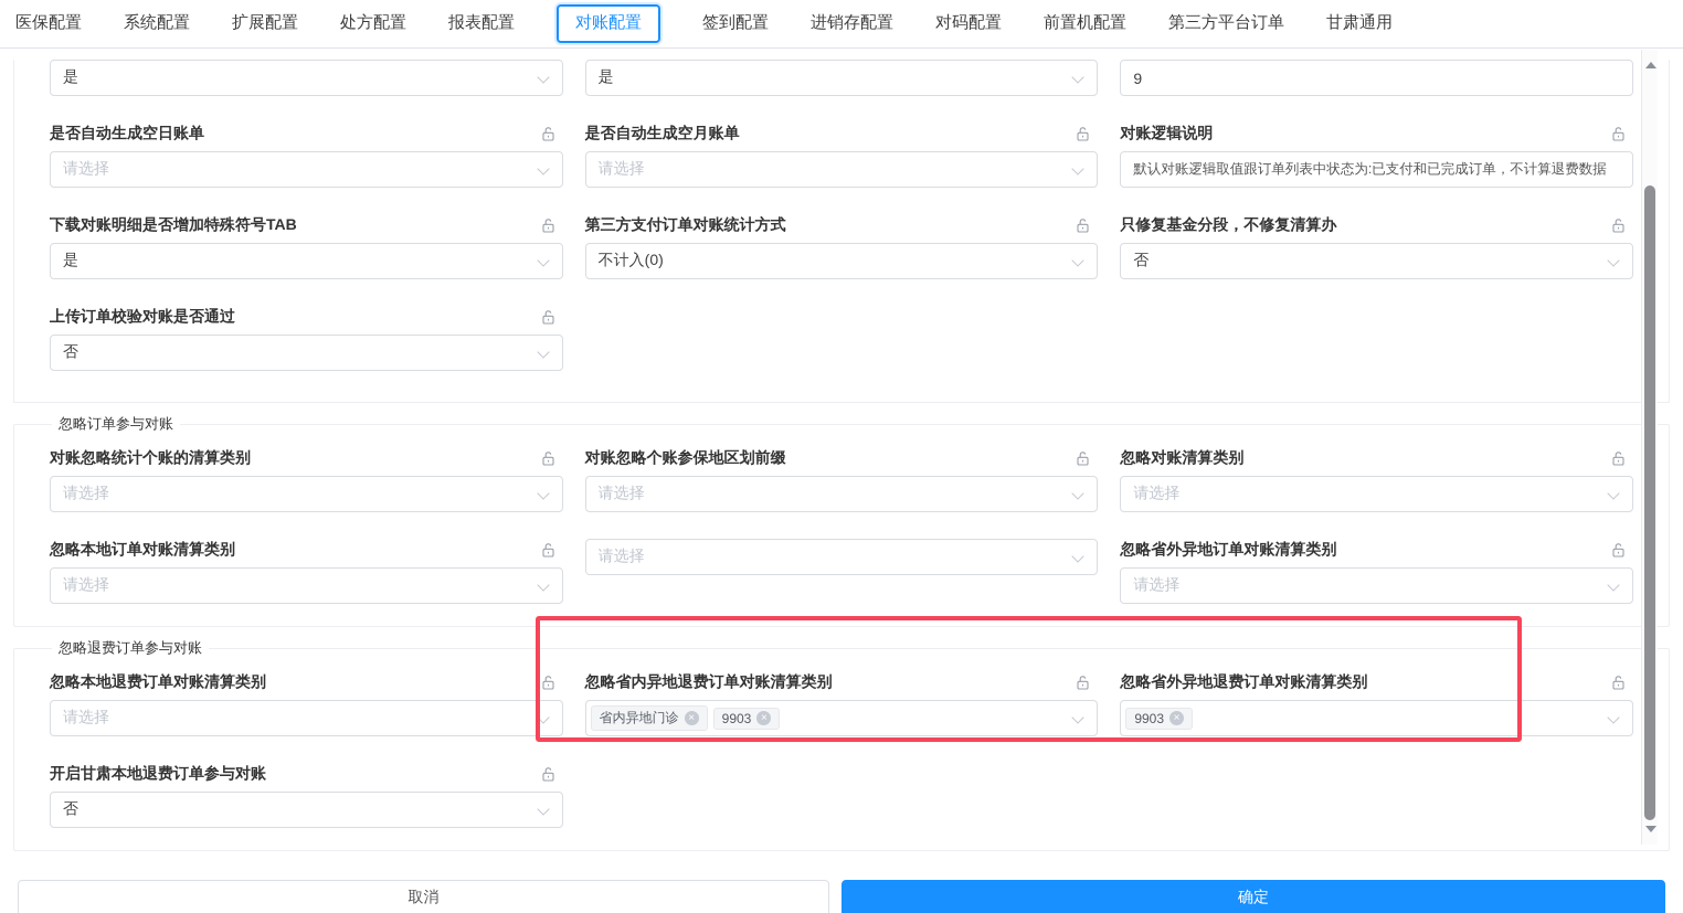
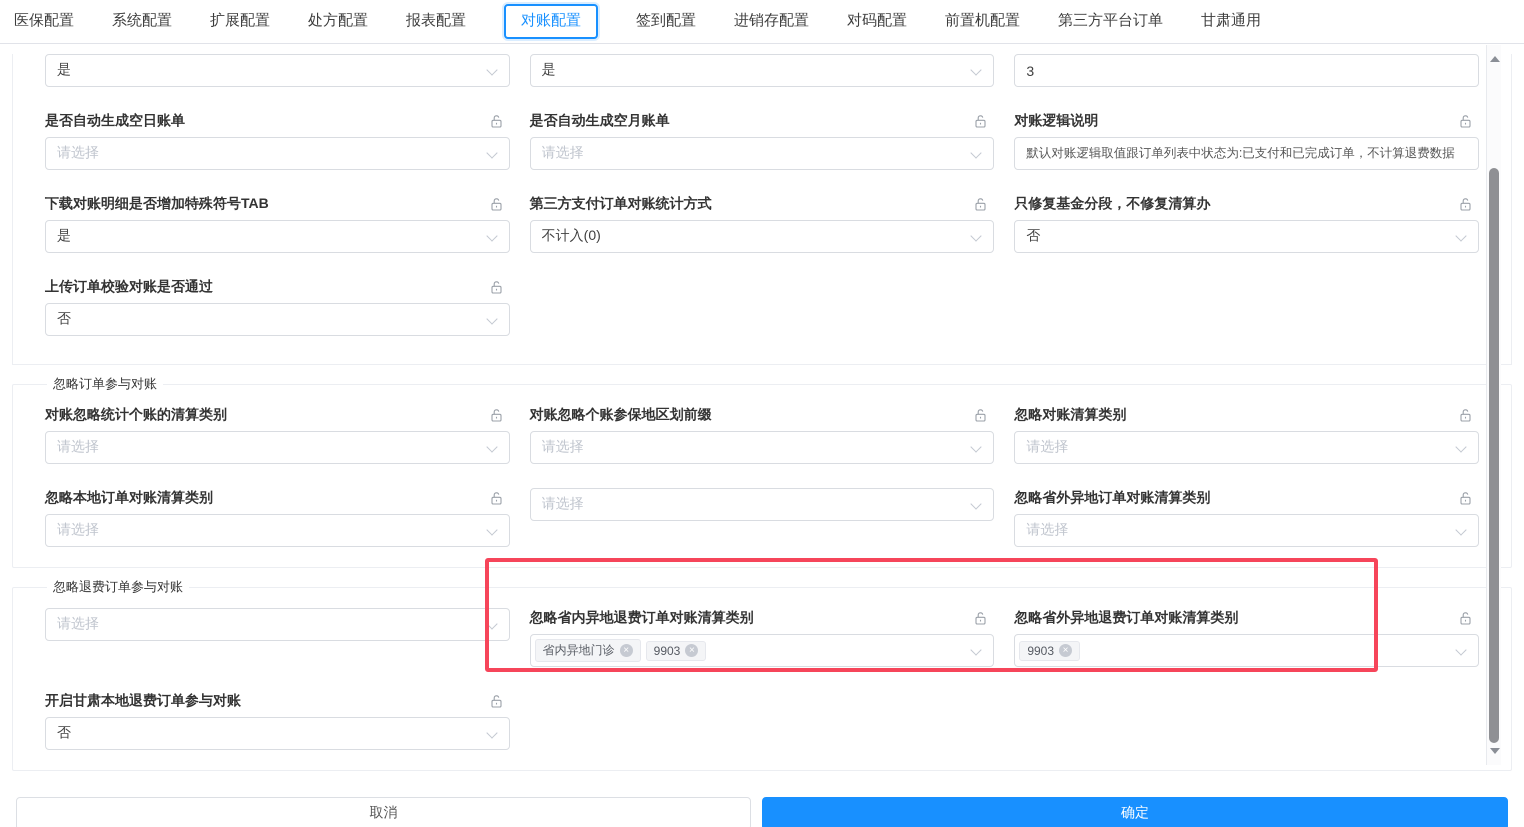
  医保配置
  系统配置
  扩展配置
  处方配置
  报表配置
  对账配置
  签到配置
  进销存配置
  对码配置
  前置机配置
  第三方平台订单
  甘肃通用
  是
  是
- 9
+ 3
  是否自动生成空日账单
  请选择
  是否自动生成空月账单
  请选择
  对账逻辑说明
  默认对账逻辑取值跟订单列表中状态为:已支付和已完成订单，不计算退费数据
  下载对账明细是否增加特殊符号TAB
  是
  第三方支付订单对账统计方式
  不计入(0)
  只修复基金分段，不修复清算办
  否
  上传订单校验对账是否通过
  否
  忽略订单参与对账
  对账忽略统计个账的清算类别
  请选择
  对账忽略个账参保地区划前缀
  请选择
  忽略对账清算类别
  请选择
  忽略本地订单对账清算类别
  请选择
  请选择
  忽略省外异地订单对账清算类别
  请选择
  忽略退费订单参与对账
- 忽略本地退费订单对账清算类别
  请选择
  忽略省内异地退费订单对账清算类别
  省内异地门诊
  9903
  忽略省外异地退费订单对账清算类别
  9903
  开启甘肃本地退费订单参与对账
  否
  取消
  确定
